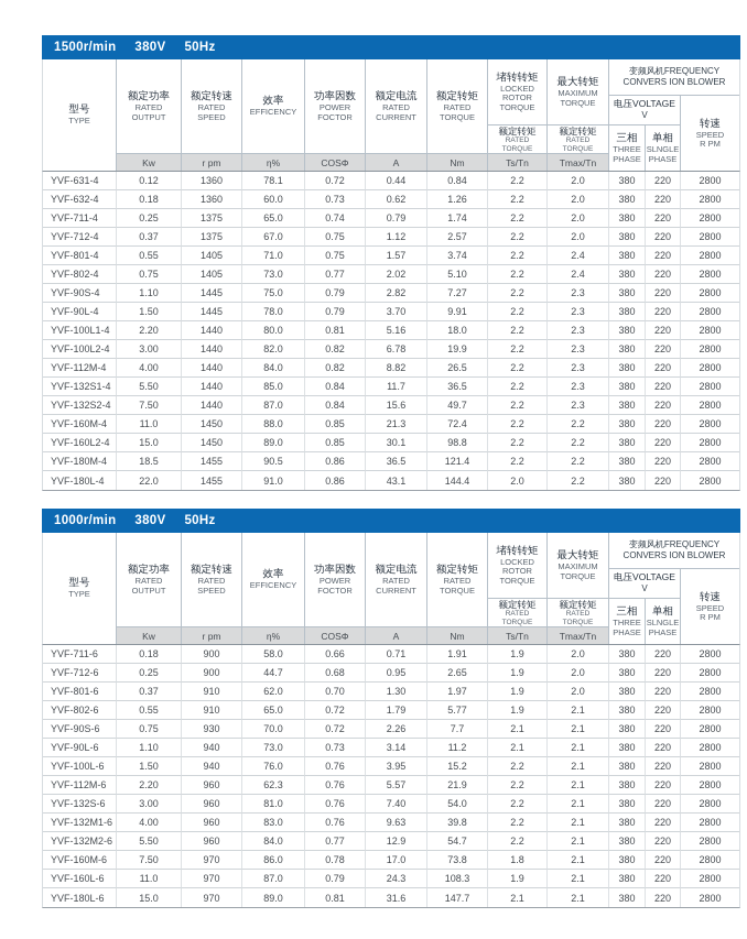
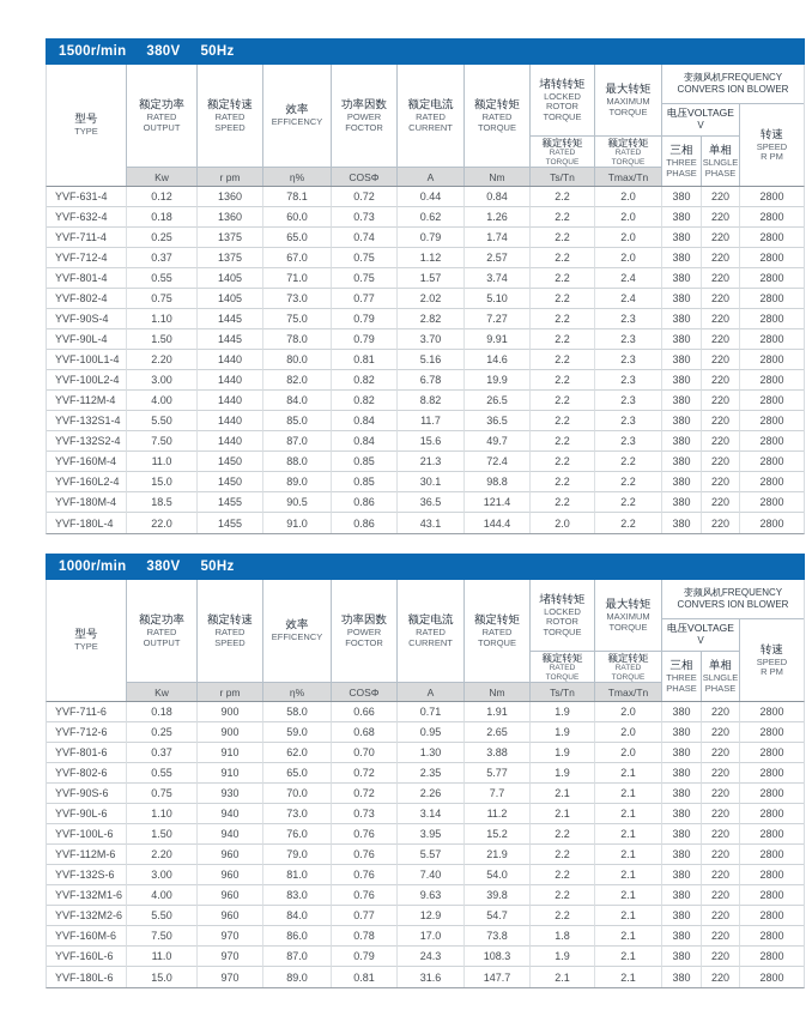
  1500r/min
  380V
  50Hz
  型号
  TYPE
  额定功率
  RATED
  OUTPUT
  额定转速
  RATED
  SPEED
  效率
  EFFICENCY
  功率因数
  POWER
  FOCTOR
  额定电流
  RATED
  CURRENT
  额定转矩
  RATED
  TORQUE
  堵转转矩
  LOCKED
  ROTOR
  TORQUE
  最大转矩
  MAXIMUM
  TORQUE
  变频风机FREQUENCY
  CONVERS ION BLOWER
  额定转矩
  额定转矩
  电压VOLTAGE
  V
  转速
  SPEED
  R PM
  三相
  THREE
  PHASE
  单相
  SLNGLE
  PHASE
  Kw
  r pm
  η%
  COSΦ
  A
  Nm
  Ts/Tn
  Tmax/Tn
  YVF-631-4
  0.12
  1360
  78.1
  0.72
  0.44
  0.84
  2.2
  2.0
  380
  220
  2800
  YVF-632-4
  0.18
  1360
  60.0
  0.73
  0.62
  1.26
  2.2
  2.0
  380
  220
  2800
  YVF-711-4
  0.25
  1375
  65.0
  0.74
  0.79
  1.74
  2.2
  2.0
  380
  220
  2800
  YVF-712-4
  0.37
  1375
  67.0
  0.75
  1.12
  2.57
  2.2
  2.0
  380
  220
  2800
  YVF-801-4
  0.55
  1405
  71.0
  0.75
  1.57
  3.74
  2.2
  2.4
  380
  220
  2800
  YVF-802-4
  0.75
  1405
  73.0
  0.77
  2.02
  5.10
  2.2
  2.4
  380
  220
  2800
  YVF-90S-4
  1.10
  1445
  75.0
  0.79
  2.82
  7.27
  2.2
  2.3
  380
  220
  2800
  YVF-90L-4
  1.50
  1445
  78.0
  0.79
  3.70
  9.91
  2.2
  2.3
  380
  220
  2800
  YVF-100L1-4
  2.20
  1440
  80.0
  0.81
  5.16
- 18.0
+ 14.6
  2.2
  2.3
  380
  220
  2800
  YVF-100L2-4
  3.00
  1440
  82.0
  0.82
  6.78
  19.9
  2.2
  2.3
  380
  220
  2800
  YVF-112M-4
  4.00
  1440
  84.0
  0.82
  8.82
  26.5
  2.2
  2.3
  380
  220
  2800
  YVF-132S1-4
  5.50
  1440
  85.0
  0.84
  11.7
  36.5
  2.2
  2.3
  380
  220
  2800
  YVF-132S2-4
  7.50
  1440
  87.0
  0.84
  15.6
  49.7
  2.2
  2.3
  380
  220
  2800
  YVF-160M-4
  11.0
  1450
  88.0
  0.85
  21.3
  72.4
  2.2
  2.2
  380
  220
  2800
  YVF-160L2-4
  15.0
  1450
  89.0
  0.85
  30.1
  98.8
  2.2
  2.2
  380
  220
  2800
  YVF-180M-4
  18.5
  1455
  90.5
  0.86
  36.5
  121.4
  2.2
  2.2
  380
  220
  2800
  YVF-180L-4
  22.0
  1455
  91.0
  0.86
  43.1
  144.4
  2.0
  2.2
  380
  220
  2800
  1000r/min
  380V
  50Hz
  型号
  TYPE
  额定功率
  RATED
  OUTPUT
  额定转速
  RATED
  SPEED
  效率
  EFFICENCY
  功率因数
  POWER
  FOCTOR
  额定电流
  RATED
  CURRENT
  额定转矩
  RATED
  TORQUE
  堵转转矩
  LOCKED
  ROTOR
  TORQUE
  最大转矩
  MAXIMUM
  TORQUE
  变频风机FREQUENCY
  CONVERS ION BLOWER
  额定转矩
  额定转矩
  电压VOLTAGE
  V
  转速
  SPEED
  R PM
  三相
  THREE
  PHASE
  单相
  SLNGLE
  PHASE
  Kw
  r pm
  η%
  COSΦ
  A
  Nm
  Ts/Tn
  Tmax/Tn
  YVF-711-6
  0.18
  900
  58.0
  0.66
  0.71
  1.91
  1.9
  2.0
  380
  220
  2800
  YVF-712-6
  0.25
  900
- 44.7
+ 59.0
  0.68
  0.95
  2.65
  1.9
  2.0
  380
  220
  2800
  YVF-801-6
  0.37
  910
  62.0
  0.70
  1.30
- 1.97
+ 3.88
  1.9
  2.0
  380
  220
  2800
  YVF-802-6
  0.55
  910
  65.0
  0.72
- 1.79
+ 2.35
  5.77
  1.9
  2.1
  380
  220
  2800
  YVF-90S-6
  0.75
  930
  70.0
  0.72
  2.26
  7.7
  2.1
  2.1
  380
  220
  2800
  YVF-90L-6
  1.10
  940
  73.0
  0.73
  3.14
  11.2
  2.1
  2.1
  380
  220
  2800
  YVF-100L-6
  1.50
  940
  76.0
  0.76
  3.95
  15.2
  2.2
  2.1
  380
  220
  2800
  YVF-112M-6
  2.20
  960
- 62.3
+ 79.0
  0.76
  5.57
  21.9
  2.2
  2.1
  380
  220
  2800
  YVF-132S-6
  3.00
  960
  81.0
  0.76
  7.40
  54.0
  2.2
  2.1
  380
  220
  2800
  YVF-132M1-6
  4.00
  960
  83.0
  0.76
  9.63
  39.8
  2.2
  2.1
  380
  220
  2800
  YVF-132M2-6
  5.50
  960
  84.0
  0.77
  12.9
  54.7
  2.2
  2.1
  380
  220
  2800
  YVF-160M-6
  7.50
  970
  86.0
  0.78
  17.0
  73.8
  1.8
  2.1
  380
  220
  2800
  YVF-160L-6
  11.0
  970
  87.0
  0.79
  24.3
  108.3
  1.9
  2.1
  380
  220
  2800
  YVF-180L-6
  15.0
  970
  89.0
  0.81
  31.6
  147.7
  2.1
  2.1
  380
  220
  2800
